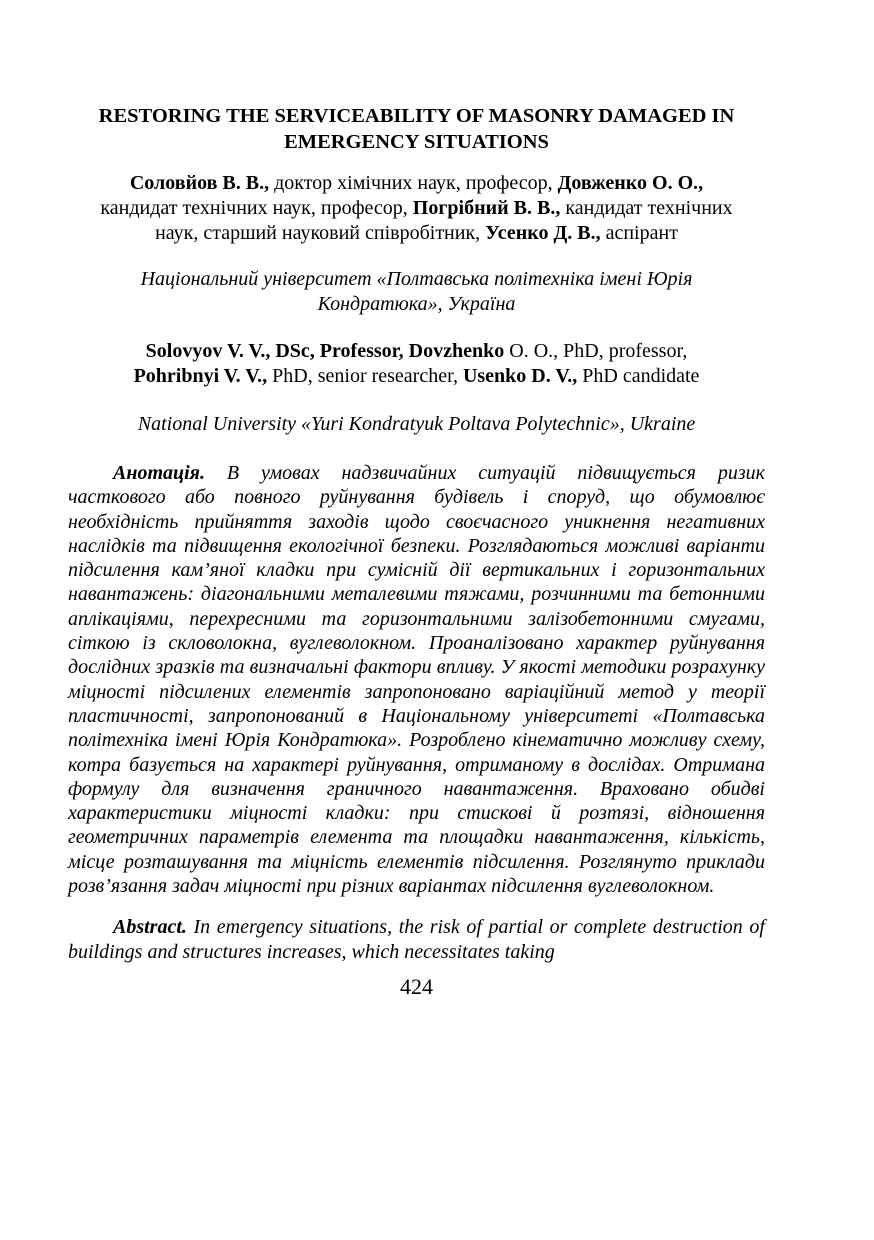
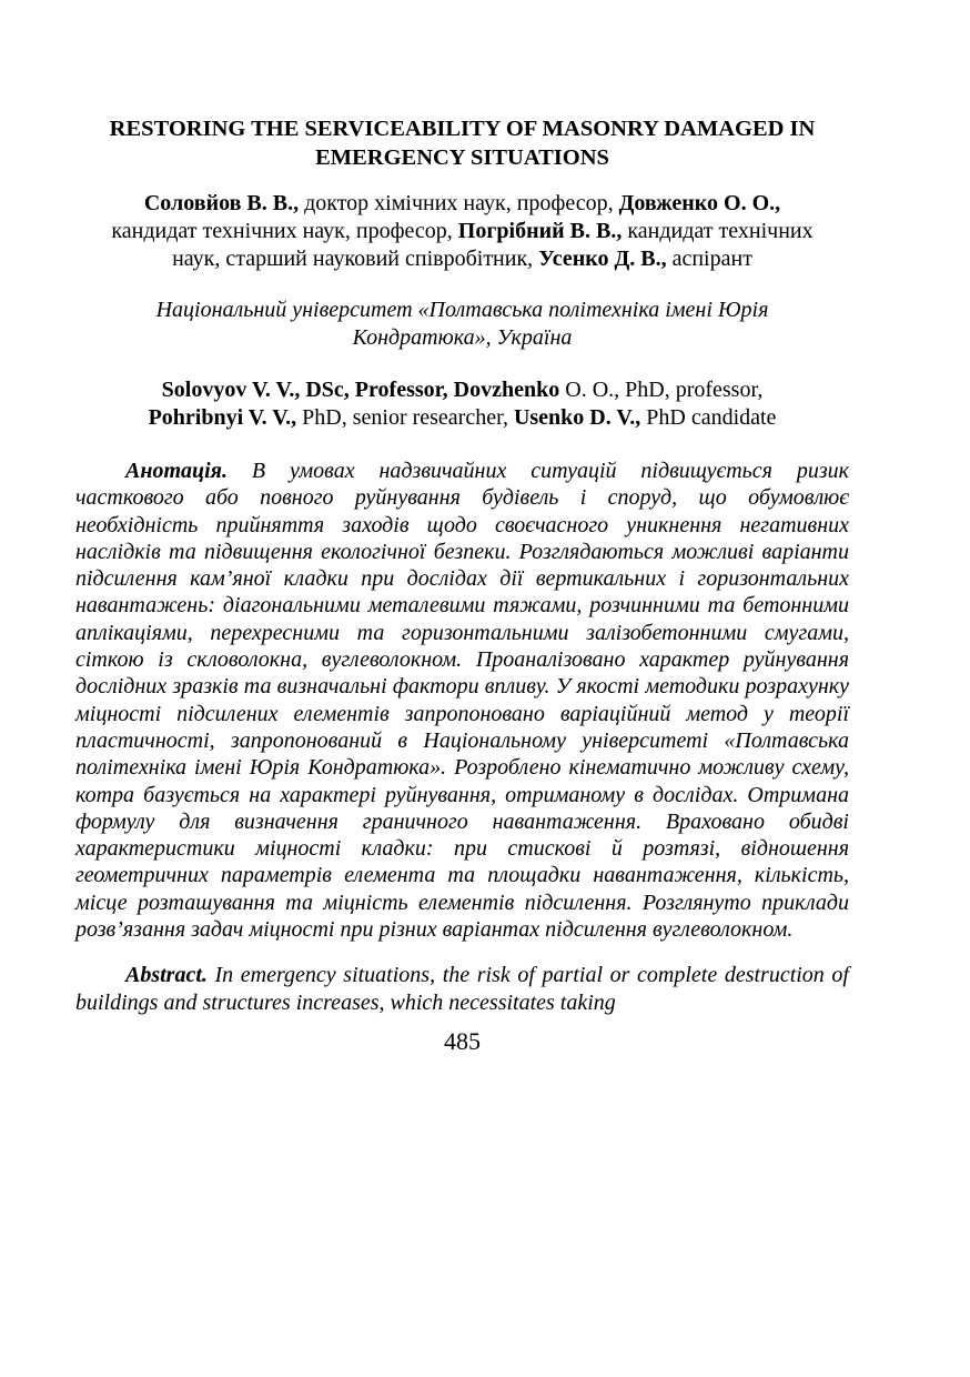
  RESTORING THE SERVICEABILITY OF MASONRY DAMAGED IN
  EMERGENCY SITUATIONS
  Соловйов В. В., доктор хімічних наук, професор, Довженко О. О.,
  кандидат технічних наук, професор, Погрібний В. В., кандидат технічних
  наук, старший науковий співробітник, Усенко Д. В., аспірант
  Національний університет «Полтавська політехніка імені Юрія
  Кондратюка», Україна
  Solovyov V. V., DSc, Professor, Dovzhenko O. O., PhD, professor,
  Pohribnyi V. V., PhD, senior researcher, Usenko D. V., PhD candidate
- National University «Yuri Kondratyuk Poltava Polytechnic», Ukraine
- Анотація. В умовах надзвичайних ситуацій підвищується ризик часткового або повного руйнування будівель і споруд, що обумовлює необхідність прийняття заходів щодо своєчасного уникнення негативних наслідків та підвищення екологічної безпеки. Розглядаються можливі варіанти підсилення кам’яної кладки при сумісній дії вертикальних і горизонтальних навантажень: діагональними металевими тяжами, розчинними та бетонними аплікаціями, перехресними та горизонтальними залізобетонними смугами, сіткою із скловолокна, вуглеволокном. Проаналізовано характер руйнування дослідних зразків та визначальні фактори впливу. У якості методики розрахунку міцності підсилених елементів запропоновано варіаційний метод у теорії пластичності, запропонований в Національному університеті «Полтавська політехніка імені Юрія Кондратюка». Розроблено кінематично можливу схему, котра базується на характері руйнування, отриманому в дослідах. Отримана формулу для визначення граничного навантаження. Враховано обидві характеристики міцності кладки: при стискові й розтязі, відношення геометричних параметрів елемента та площадки навантаження, кількість, місце розташування та міцність елементів підсилення. Розглянуто приклади розв’язання задач міцності при різних варіантах підсилення вуглеволокном.
+ Анотація. В умовах надзвичайних ситуацій підвищується ризик часткового або повного руйнування будівель і споруд, що обумовлює необхідність прийняття заходів щодо своєчасного уникнення негативних наслідків та підвищення екологічної безпеки. Розглядаються можливі варіанти підсилення кам’яної кладки при дослідах дії вертикальних і горизонтальних навантажень: діагональними металевими тяжами, розчинними та бетонними аплікаціями, перехресними та горизонтальними залізобетонними смугами, сіткою із скловолокна, вуглеволокном. Проаналізовано характер руйнування дослідних зразків та визначальні фактори впливу. У якості методики розрахунку міцності підсилених елементів запропоновано варіаційний метод у теорії пластичності, запропонований в Національному університеті «Полтавська політехніка імені Юрія Кондратюка». Розроблено кінематично можливу схему, котра базується на характері руйнування, отриманому в дослідах. Отримана формулу для визначення граничного навантаження. Враховано обидві характеристики міцності кладки: при стискові й розтязі, відношення геометричних параметрів елемента та площадки навантаження, кількість, місце розташування та міцність елементів підсилення. Розглянуто приклади розв’язання задач міцності при різних варіантах підсилення вуглеволокном.
  Abstract. In emergency situations, the risk of partial or complete destruction of buildings and structures increases, which necessitates taking
- 424
+ 485
